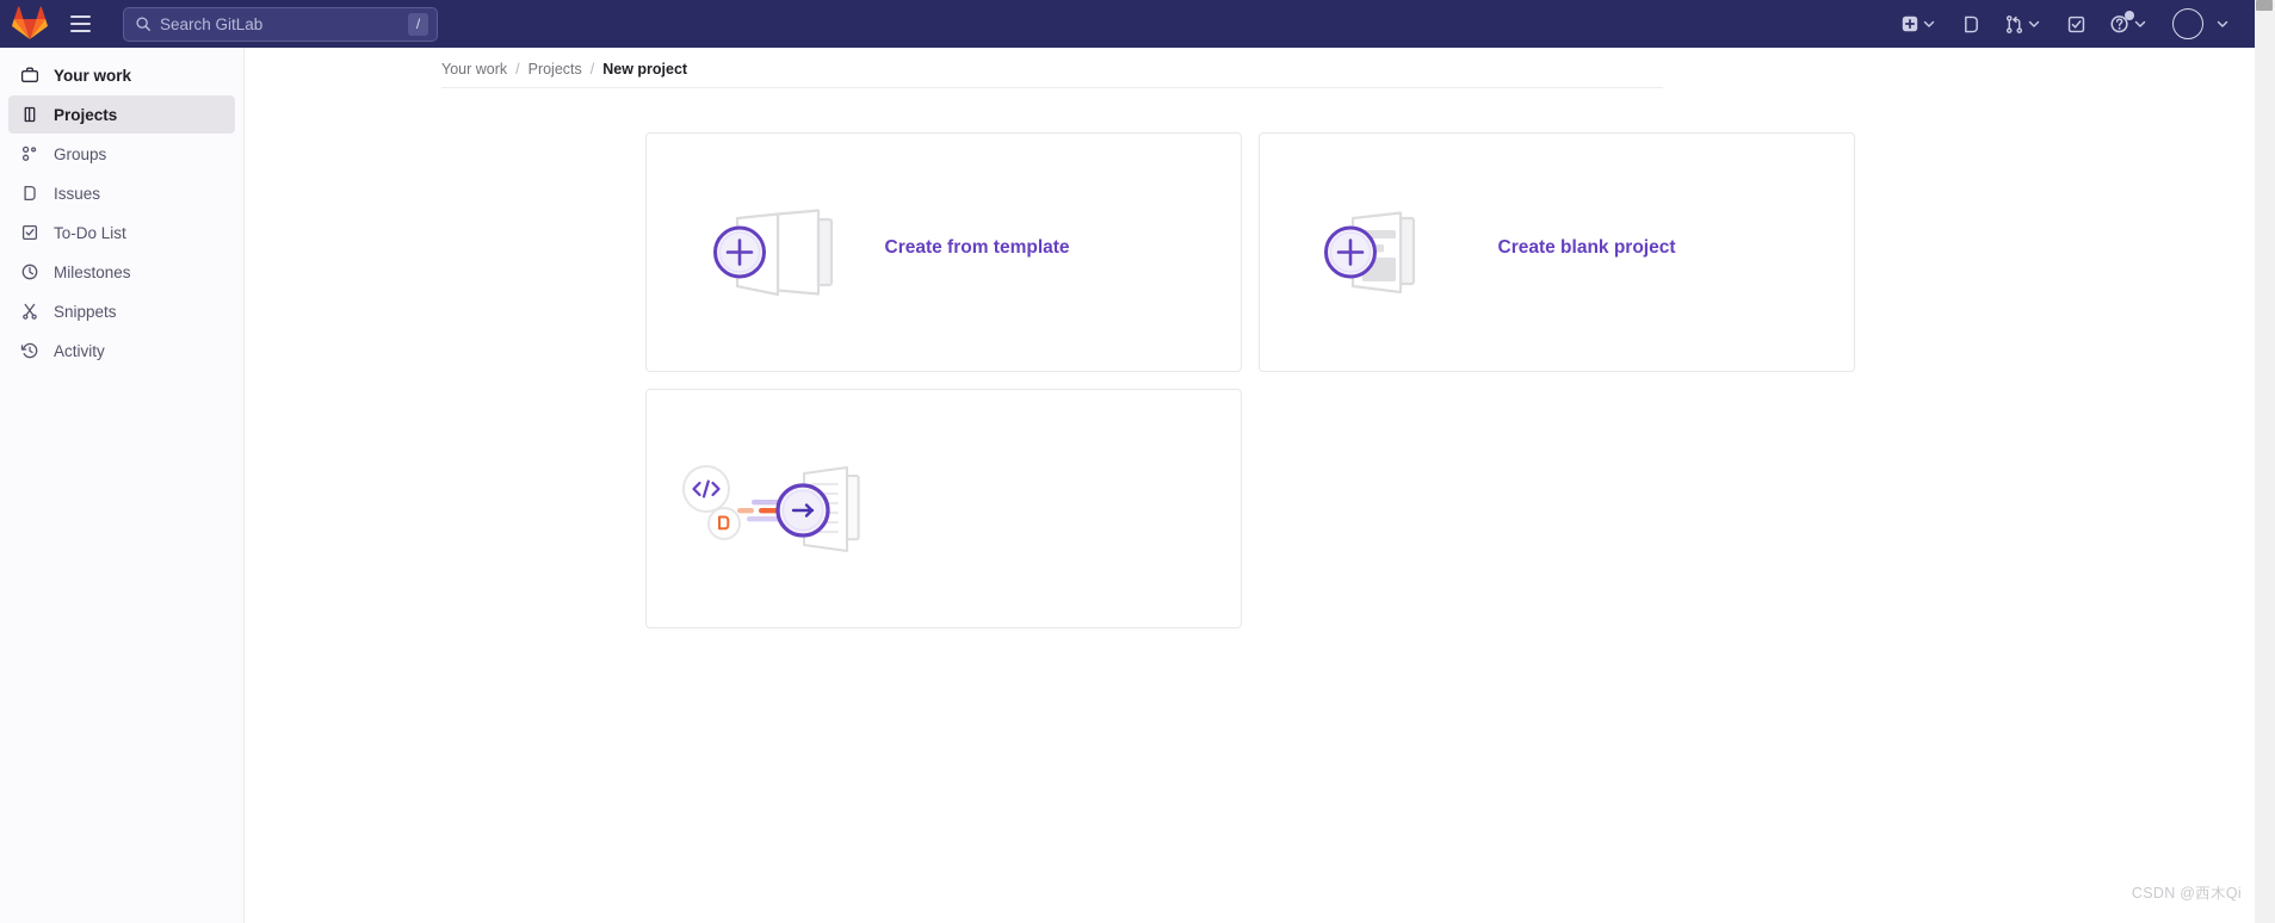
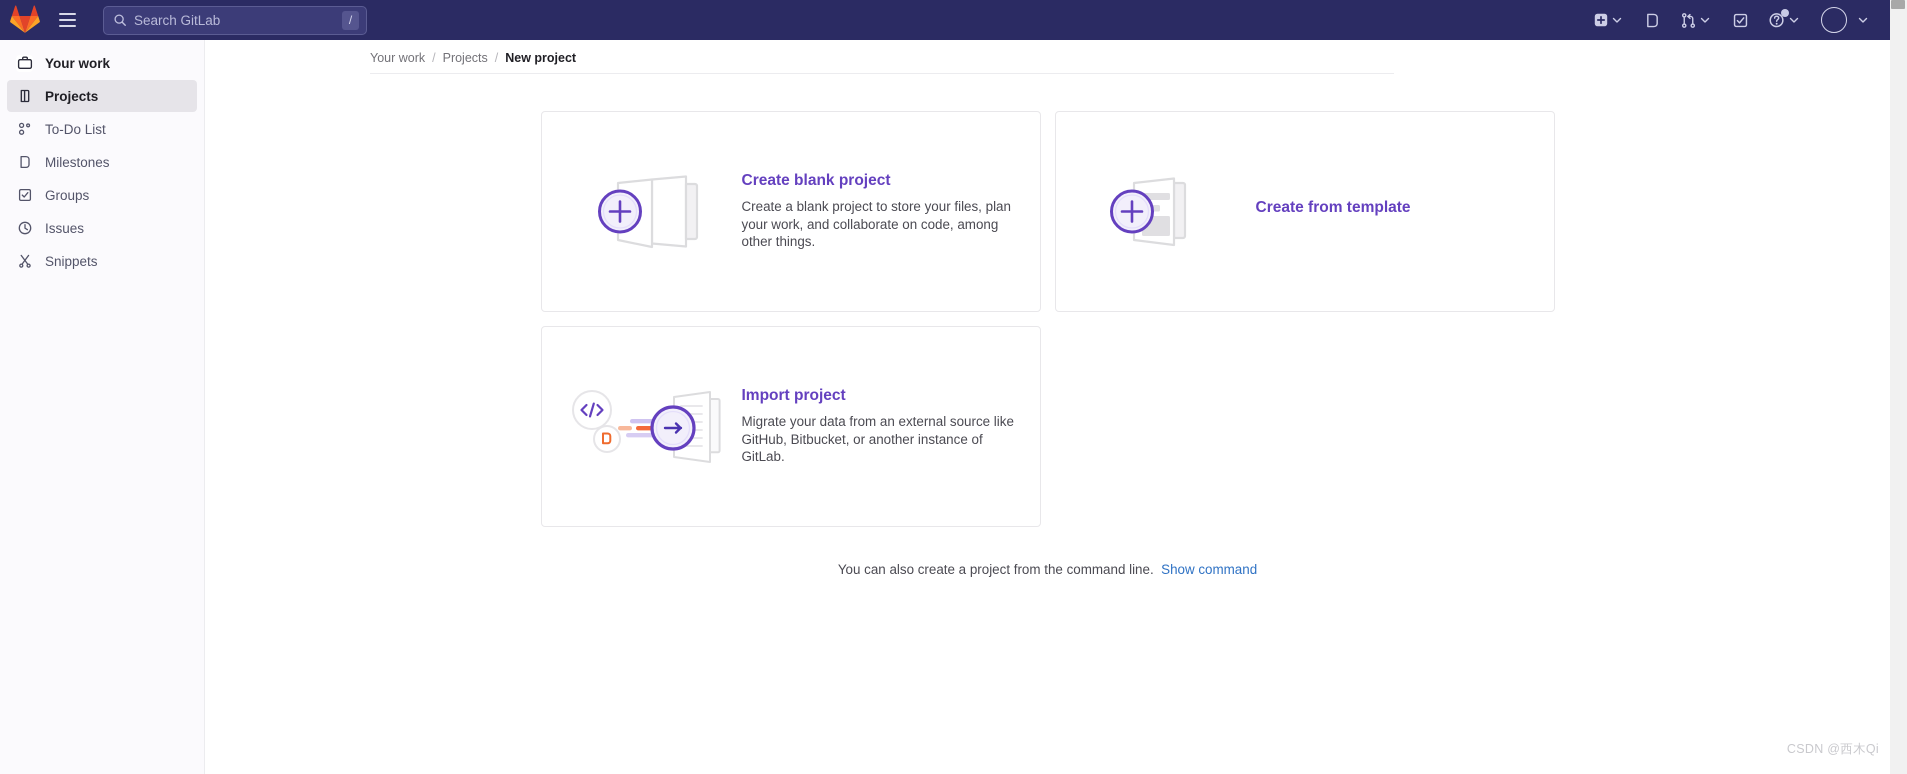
  Search GitLab
  /
  Your work
  Projects
- Groups
+ To-Do List
- Issues
+ Milestones
- To-Do List
+ Groups
- Milestones
+ Issues
  Snippets
- Activity
  Your work
  /
  Projects
  /
  New project
- Create from template
+ Create blank project
+ Create a blank project to store your files, plan your work, and collaborate on code, among other things.
- Create blank project
+ Create from template
+ Import project
+ Migrate your data from an external source like GitHub, Bitbucket, or another instance of GitLab.
+ You can also create a project from the command line. Show command
  CSDN @西木Qi
